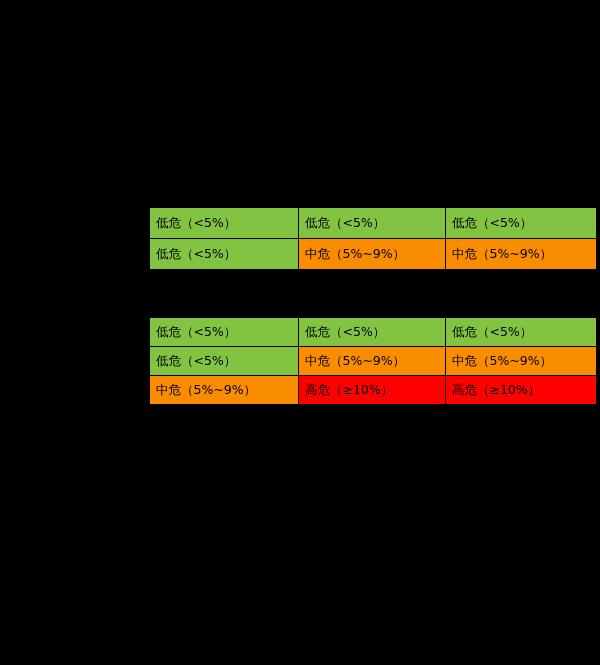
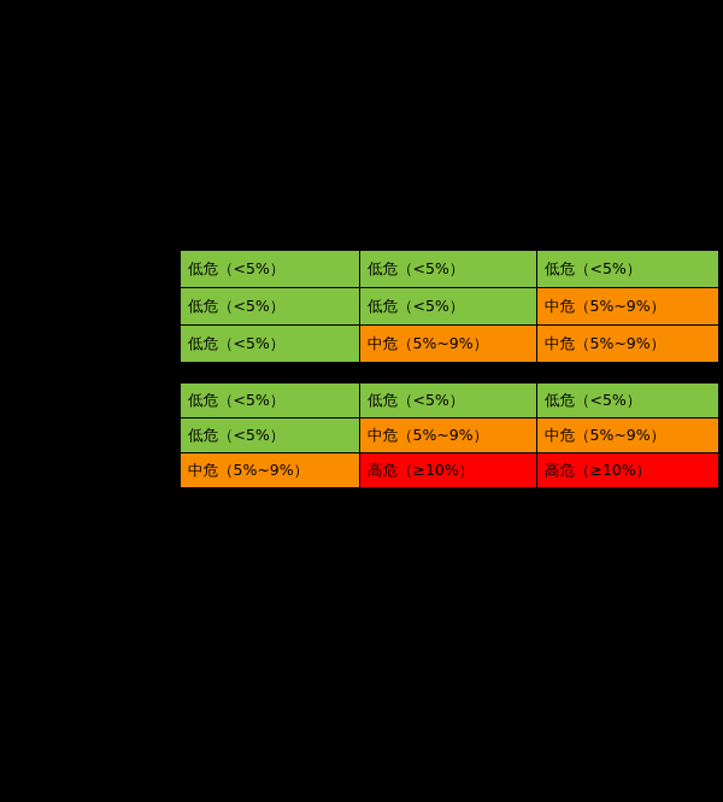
  低危（<5%）	低危（<5%）	低危（<5%）
+ 低危（<5%）	低危（<5%）	中危（5%~9%）
  低危（<5%）	中危（5%~9%）	中危（5%~9%）
  低危（<5%）	低危（<5%）	低危（<5%）
  低危（<5%）	中危（5%~9%）	中危（5%~9%）
  中危（5%~9%）	高危（≥10%）	高危（≥10%）
